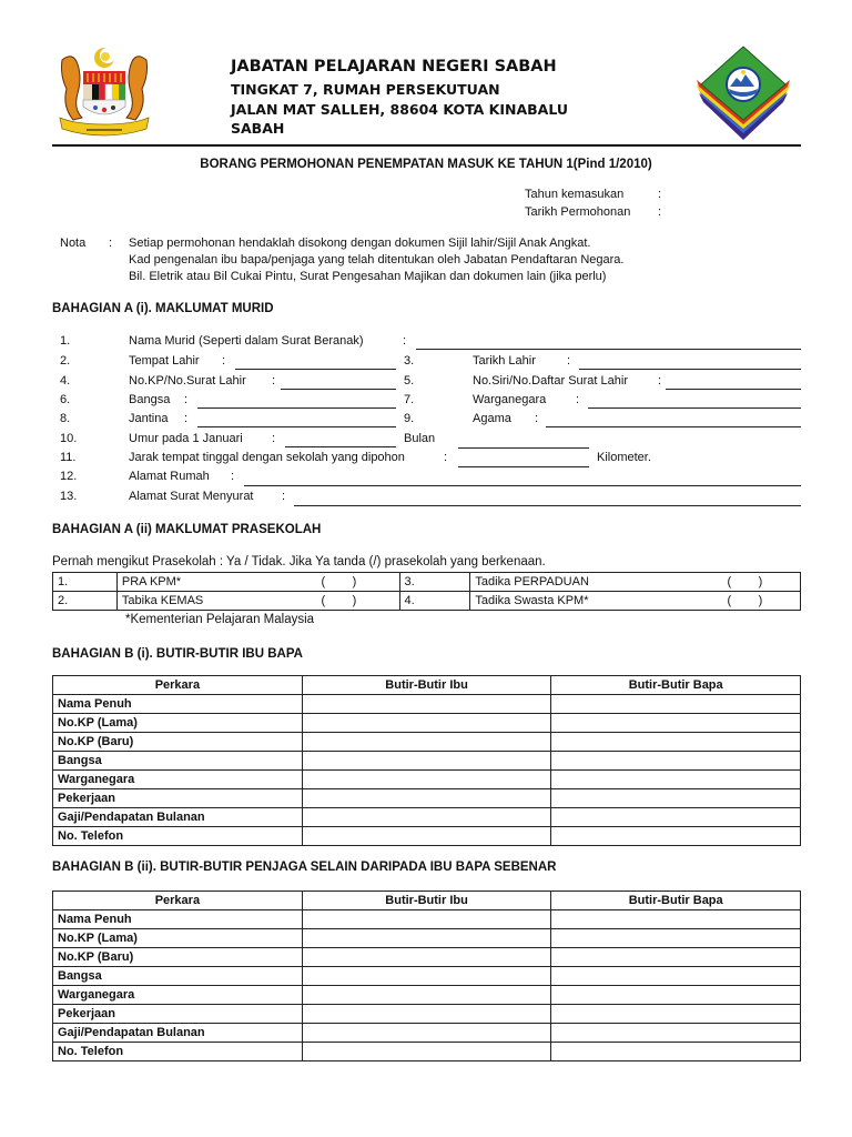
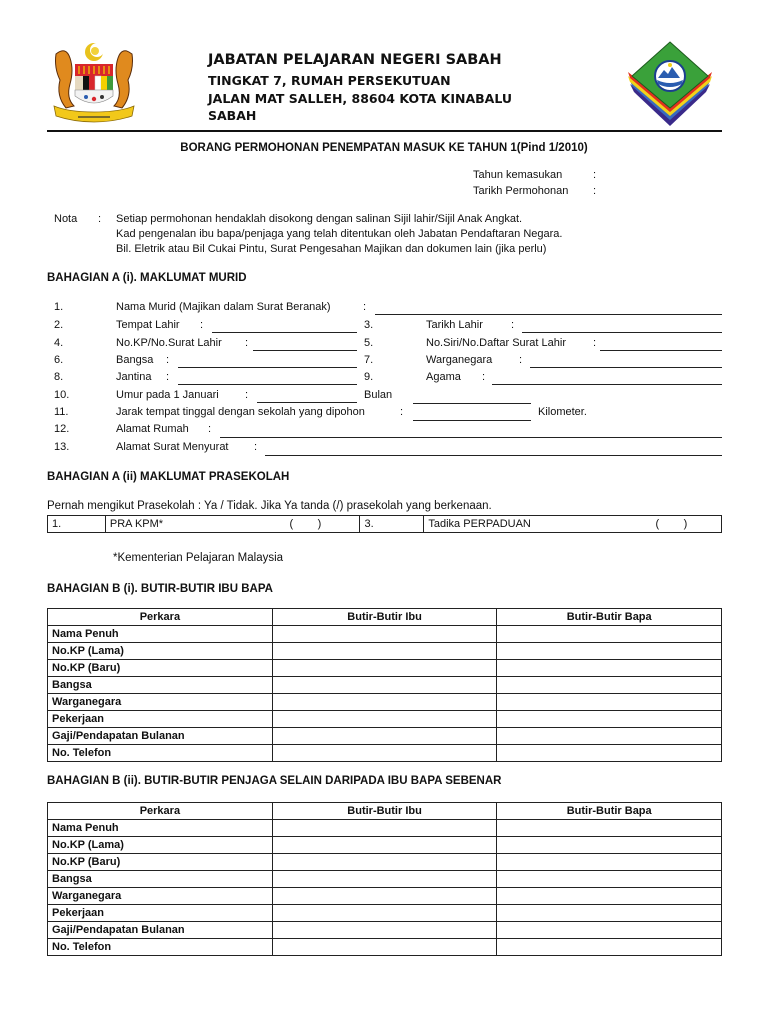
  JABATAN PELAJARAN NEGERI SABAH
  TINGKAT 7, RUMAH PERSEKUTUAN
  JALAN MAT SALLEH, 88604 KOTA KINABALU
  SABAH
  BORANG PERMOHONAN PENEMPATAN MASUK KE TAHUN 1(Pind 1/2010)
  Tahun kemasukan
  :
  Tarikh Permohonan
  :
  Nota
  :
- Setiap permohonan hendaklah disokong dengan dokumen Sijil lahir/Sijil Anak Angkat.
+ Setiap permohonan hendaklah disokong dengan salinan Sijil lahir/Sijil Anak Angkat.
  Kad pengenalan ibu bapa/penjaga yang telah ditentukan oleh Jabatan Pendaftaran Negara.
  Bil. Eletrik atau Bil Cukai Pintu, Surat Pengesahan Majikan dan dokumen lain (jika perlu)
  BAHAGIAN A (i). MAKLUMAT MURID
  1.
- Nama Murid (Seperti dalam Surat Beranak)
+ Nama Murid (Majikan dalam Surat Beranak)
  :
  2.
  Tempat Lahir
  :
  3.
  Tarikh Lahir
  :
  4.
  No.KP/No.Surat Lahir
  :
  5.
  No.Siri/No.Daftar Surat Lahir
  :
  6.
  Bangsa
  :
  7.
  Warganegara
  :
  8.
  Jantina
  :
  9.
  Agama
  :
  10.
  Umur pada 1 Januari
  :
  Bulan
  11.
  Jarak tempat tinggal dengan sekolah yang dipohon
  :
  Kilometer.
  12.
  Alamat Rumah
  :
  13.
  Alamat Surat Menyurat
  :
  BAHAGIAN A (ii) MAKLUMAT PRASEKOLAH
  Pernah mengikut Prasekolah : Ya / Tidak. Jika Ya tanda (/) prasekolah yang berkenaan.
  1.	PRA KPM* ( )	3.	Tadika PERPADUAN ( )
- 2.	Tabika KEMAS ( )	4.	Tadika Swasta KPM* ( )
  *Kementerian Pelajaran Malaysia
  BAHAGIAN B (i). BUTIR-BUTIR IBU BAPA
  Perkara	Butir-Butir Ibu	Butir-Butir Bapa
  Nama Penuh
  No.KP (Lama)
  No.KP (Baru)
  Bangsa
  Warganegara
  Pekerjaan
  Gaji/Pendapatan Bulanan
  No. Telefon
  BAHAGIAN B (ii). BUTIR-BUTIR PENJAGA SELAIN DARIPADA IBU BAPA SEBENAR
  Perkara	Butir-Butir Ibu	Butir-Butir Bapa
  Nama Penuh
  No.KP (Lama)
  No.KP (Baru)
  Bangsa
  Warganegara
  Pekerjaan
  Gaji/Pendapatan Bulanan
  No. Telefon
